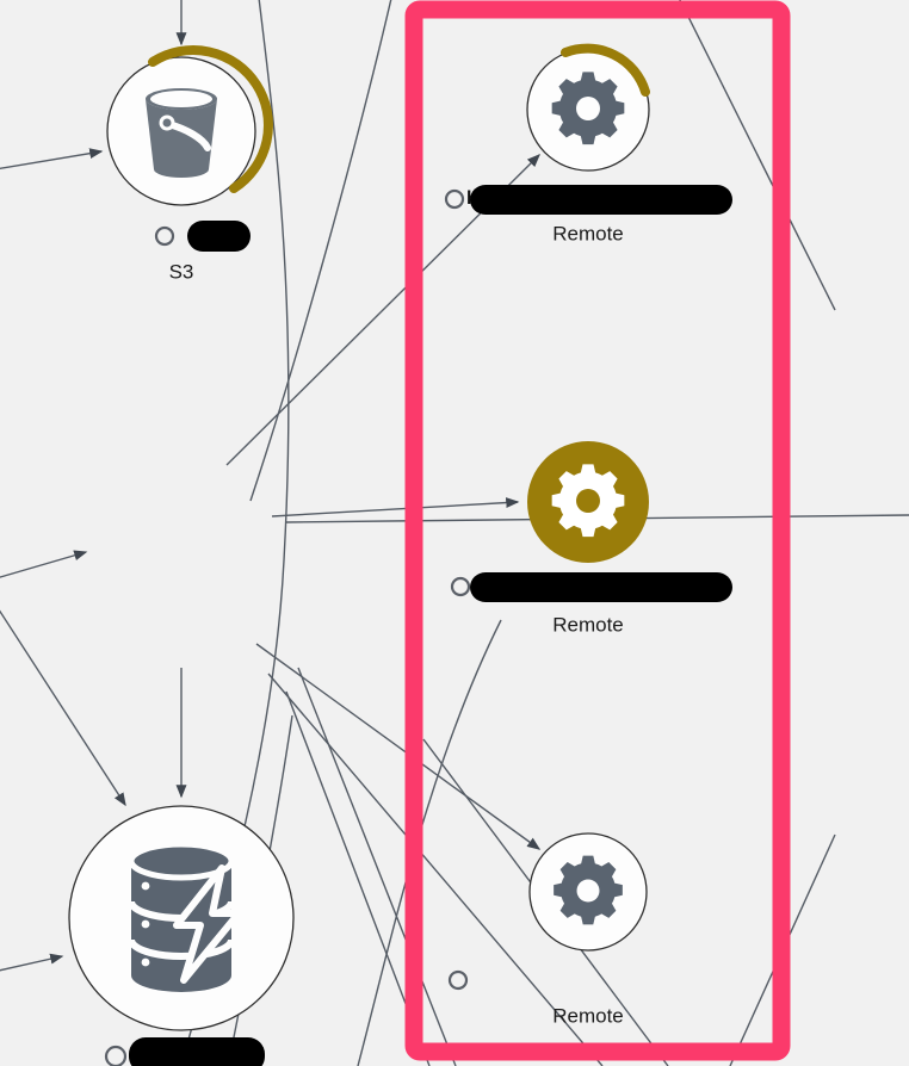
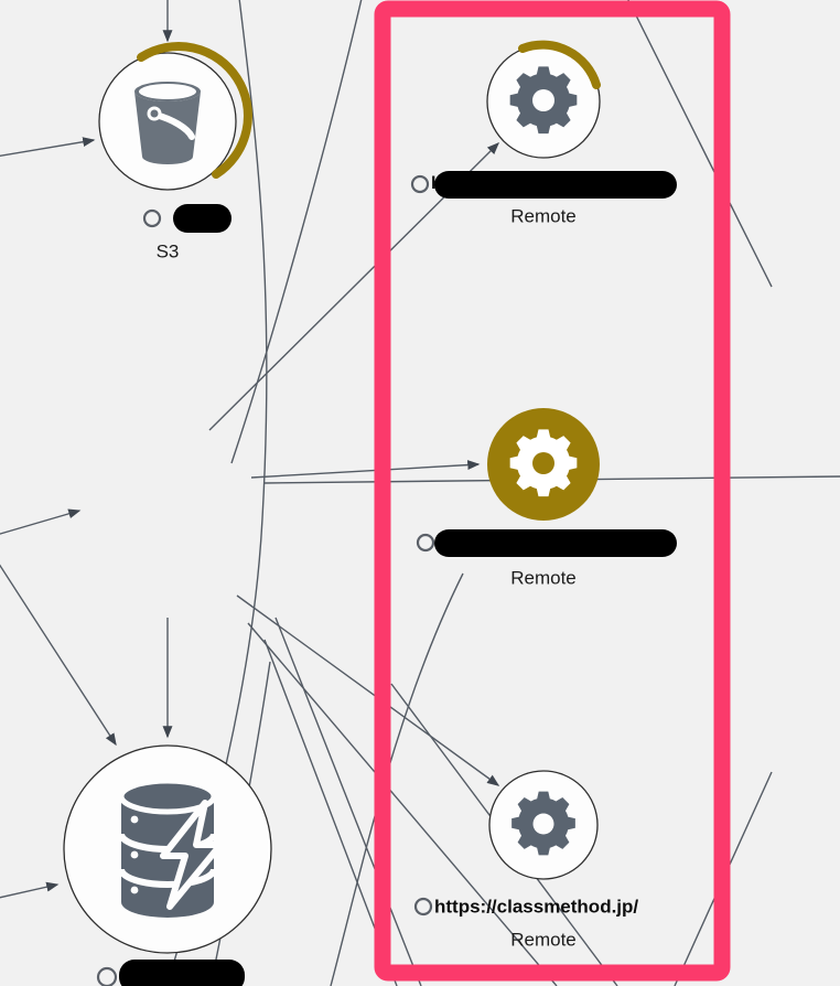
  S3
  Remote
  Remote
+ https://classmethod.jp/
  Remote
